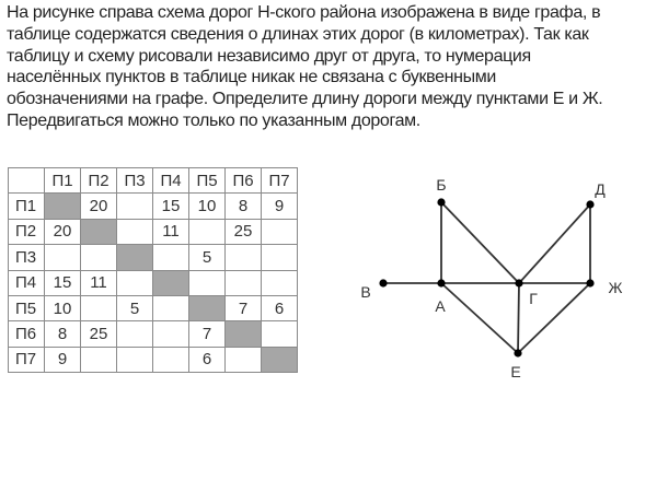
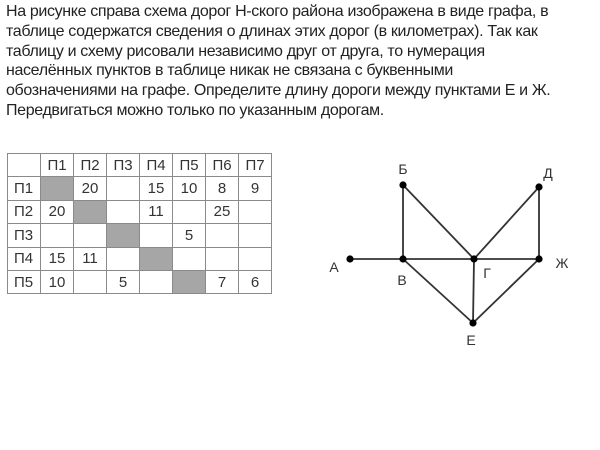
  На рисунке справа схема дорог Н-ского района изображена в виде графа, в
  таблице содержатся сведения о длинах этих дорог (в километрах). Так как
  таблицу и схему рисовали независимо друг от друга, то нумерация
  населённых пунктов в таблице никак не связана с буквенными
  обозначениями на графе. Определите длину дороги между пунктами Е и Ж.
  Передвигаться можно только по указанным дорогам.
  	П1	П2	П3	П4	П5	П6	П7
  П1		20		15	10	8	9
  П2	20			11		25
  П3					5
  П4	15	11
  П5	10		5			7	6
- П6	8	25			7
- П7	9				6
- В
+ А
  Б
- А
+ В
  Г
  Д
  Ж
  Е
